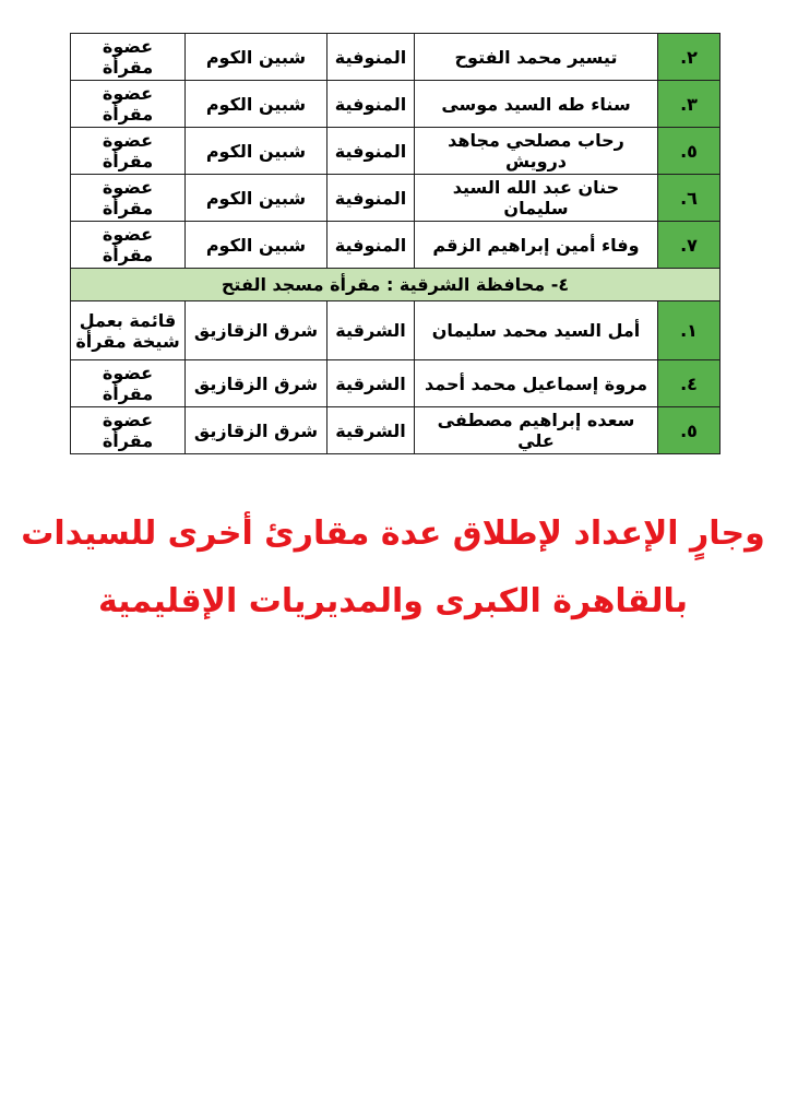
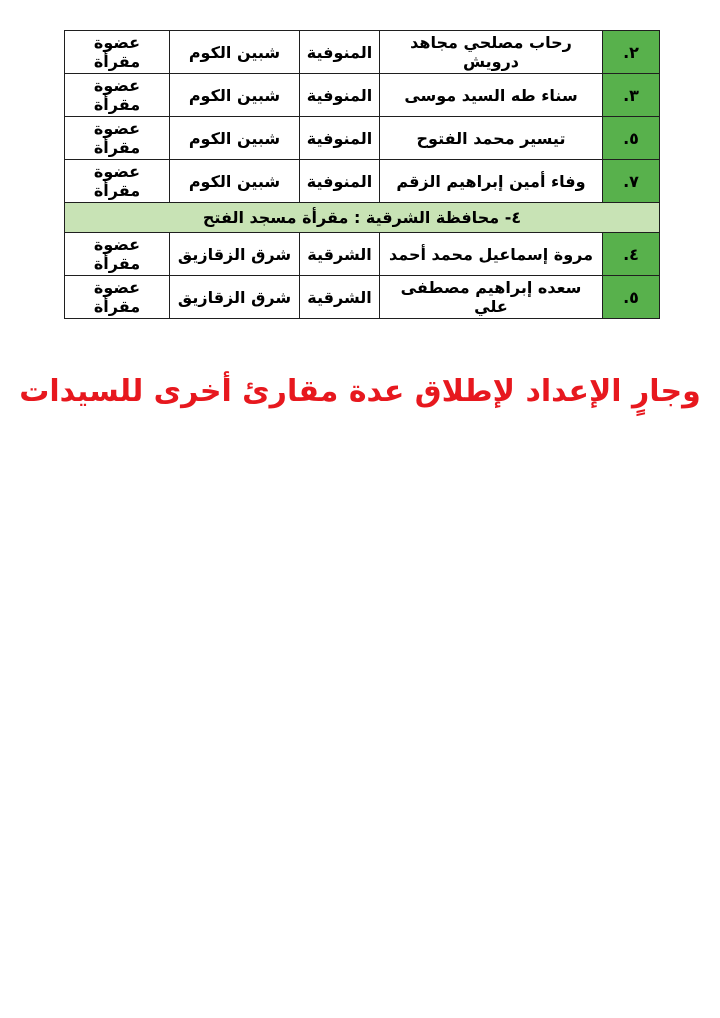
- ٢.	تيسير محمد الفتوح	المنوفية	شبين الكوم	عضوة مقرأة
+ ٢.	رحاب مصلحي مجاهد درويش	المنوفية	شبين الكوم	عضوة مقرأة
  ٣.	سناء طه السيد موسى	المنوفية	شبين الكوم	عضوة مقرأة
- ٥.	رحاب مصلحي مجاهد درويش	المنوفية	شبين الكوم	عضوة مقرأة
+ ٥.	تيسير محمد الفتوح	المنوفية	شبين الكوم	عضوة مقرأة
- ٦.	حنان عبد الله السيد سليمان	المنوفية	شبين الكوم	عضوة مقرأة
  ٧.	وفاء أمين إبراهيم الزقم	المنوفية	شبين الكوم	عضوة مقرأة
  ٤- محافظة الشرقية : مقرأة مسجد الفتح
- ١.	أمل السيد محمد سليمان	الشرقية	شرق الزقازيق	قائمة بعمل شيخة مقرأة
  ٤.	مروة إسماعيل محمد أحمد	الشرقية	شرق الزقازيق	عضوة مقرأة
  ٥.	سعده إبراهيم مصطفى علي	الشرقية	شرق الزقازيق	عضوة مقرأة
  وجارٍ الإعداد لإطلاق عدة مقارئ أخرى للسيدات
- بالقاهرة الكبرى والمديريات الإقليمية
